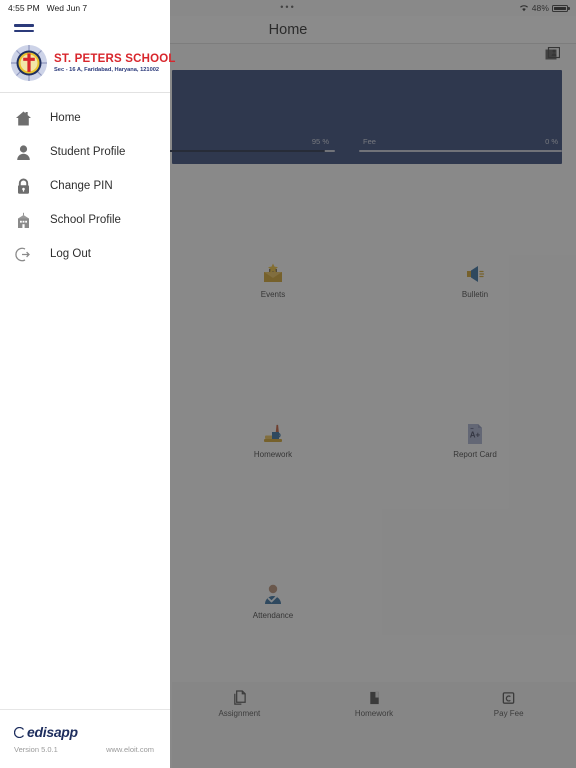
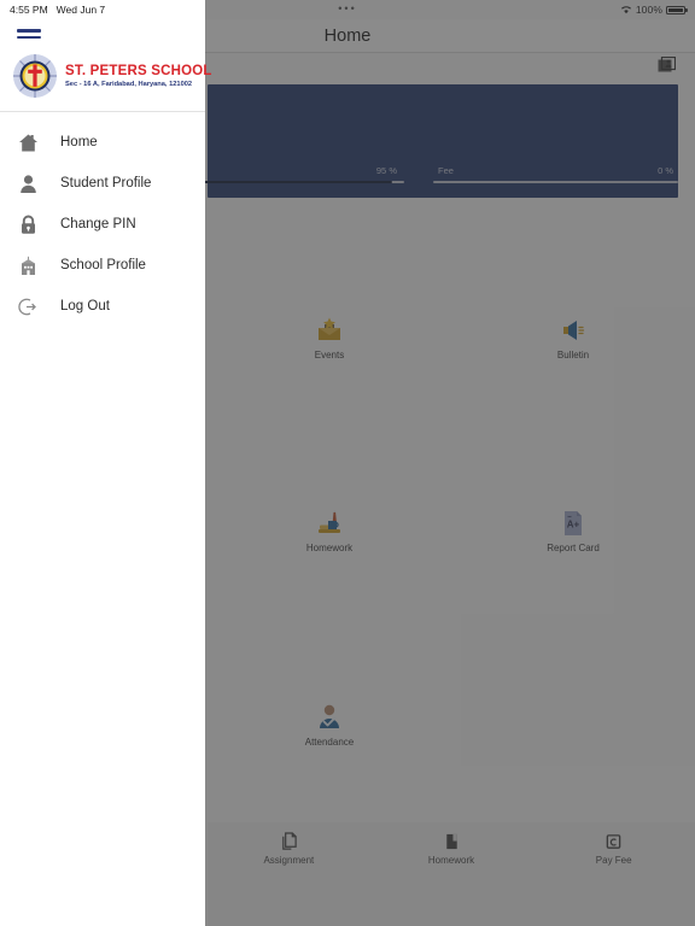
  •••
- 48%
+ 100%
  Home
  95 %
  Fee
  0 %
  Events
  Bulletin
  Homework
  A+
  Report Card
  Attendance
  Assignment
  Homework
  Pay Fee
  4:55 PM
  Wed Jun 7
  ST. PETERS SCHOOL
  Home
  Student Profile
  Change PIN
  School Profile
  Log Out
- edisapp
- Version 5.0.1
- www.eloit.com
